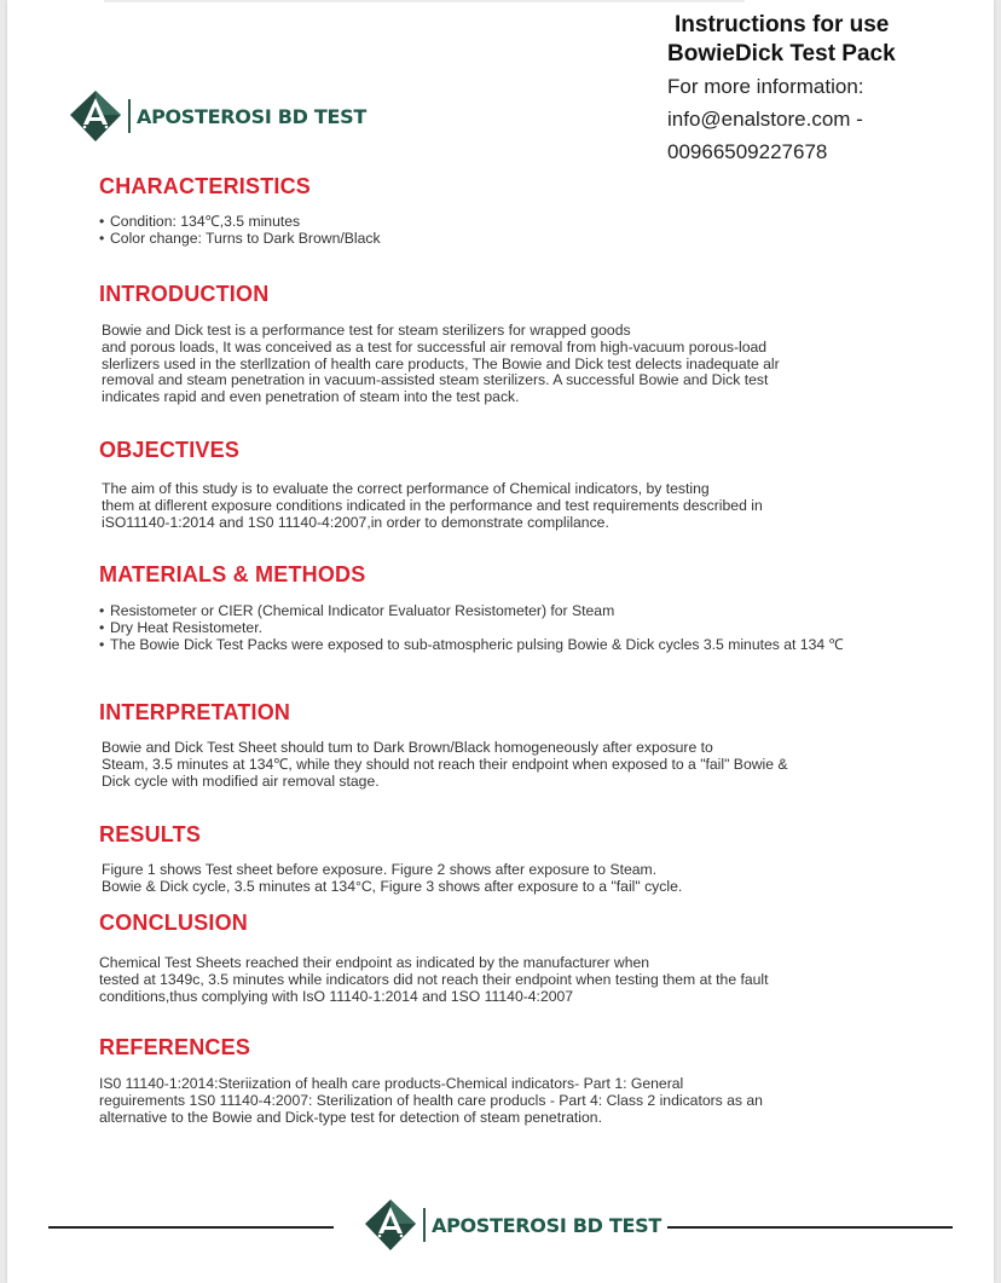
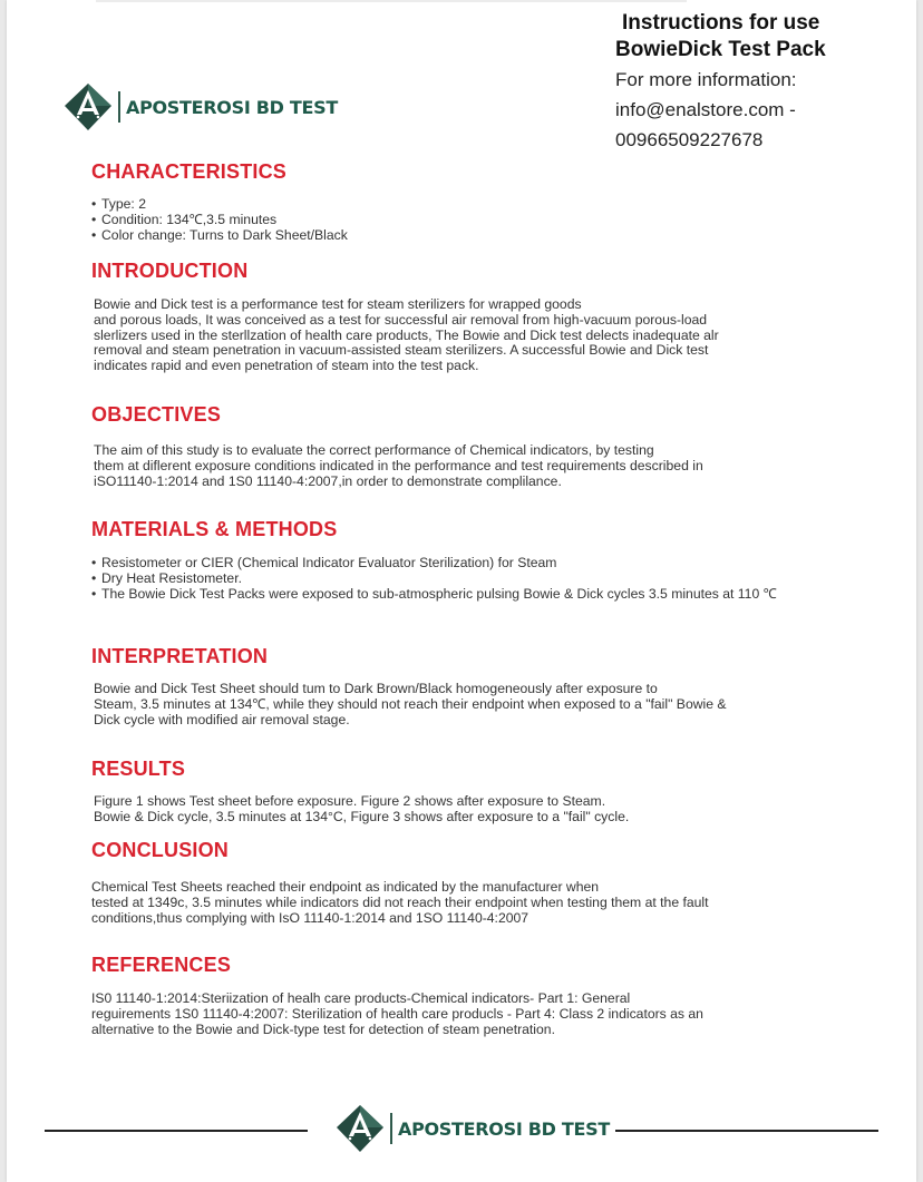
  APOSTEROSI BD TEST
  Instructions for use
  BowieDick Test Pack
  For more information:
  info@enalstore.com -
  00966509227678
  CHARACTERISTICS
+ Type: 2
  Condition: 134℃,3.5 minutes
- Color change: Turns to Dark Brown/Black
+ Color change: Turns to Dark Sheet/Black
  INTRODUCTION
  Bowie and Dick test is a performance test for steam sterilizers for wrapped goods
  and porous loads, It was conceived as a test for successful air removal from high-vacuum porous-load
  slerlizers used in the sterllzation of health care products, The Bowie and Dick test delects inadequate alr
  removal and steam penetration in vacuum-assisted steam sterilizers. A successful Bowie and Dick test
  indicates rapid and even penetration of steam into the test pack.
  OBJECTIVES
  The aim of this study is to evaluate the correct performance of Chemical indicators, by testing
  them at diflerent exposure conditions indicated in the performance and test requirements described in
  iSO11140-1:2014 and 1S0 11140-4:2007,in order to demonstrate complilance.
  MATERIALS & METHODS
- Resistometer or CIER (Chemical Indicator Evaluator Resistometer) for Steam
+ Resistometer or CIER (Chemical Indicator Evaluator Sterilization) for Steam
  Dry Heat Resistometer.
- The Bowie Dick Test Packs were exposed to sub-atmospheric pulsing Bowie & Dick cycles 3.5 minutes at 134 ℃
+ The Bowie Dick Test Packs were exposed to sub-atmospheric pulsing Bowie & Dick cycles 3.5 minutes at 110 ℃
  INTERPRETATION
  Bowie and Dick Test Sheet should tum to Dark Brown/Black homogeneously after exposure to
  Steam, 3.5 minutes at 134℃, while they should not reach their endpoint when exposed to a "fail" Bowie &
  Dick cycle with modified air removal stage.
  RESULTS
  Figure 1 shows Test sheet before exposure. Figure 2 shows after exposure to Steam.
  Bowie & Dick cycle, 3.5 minutes at 134°C, Figure 3 shows after exposure to a "fail" cycle.
  CONCLUSION
  Chemical Test Sheets reached their endpoint as indicated by the manufacturer when
  tested at 1349c, 3.5 minutes while indicators did not reach their endpoint when testing them at the fault
  conditions,thus complying with IsO 11140-1:2014 and 1SO 11140-4:2007
  REFERENCES
  IS0 11140-1:2014:Steriization of healh care products-Chemical indicators- Part 1: General
  reguirements 1S0 11140-4:2007: Sterilization of health care producls - Part 4: Class 2 indicators as an
  alternative to the Bowie and Dick-type test for detection of steam penetration.
  APOSTEROSI BD TEST
